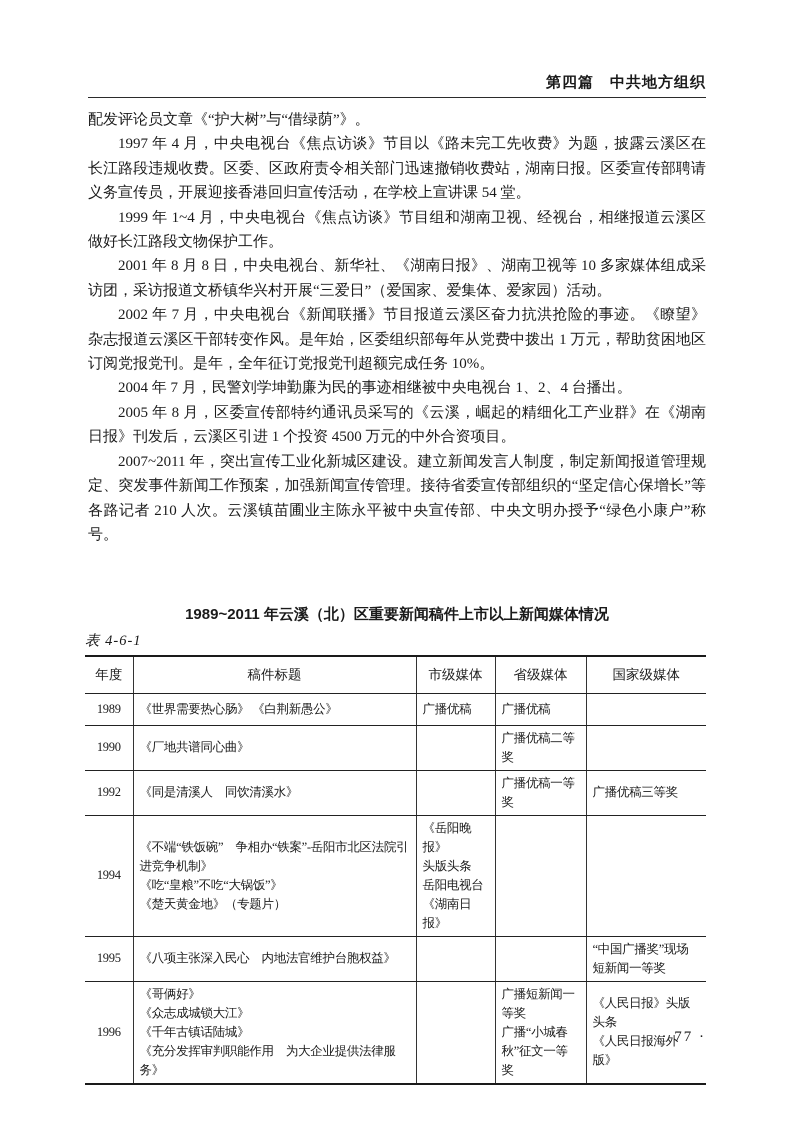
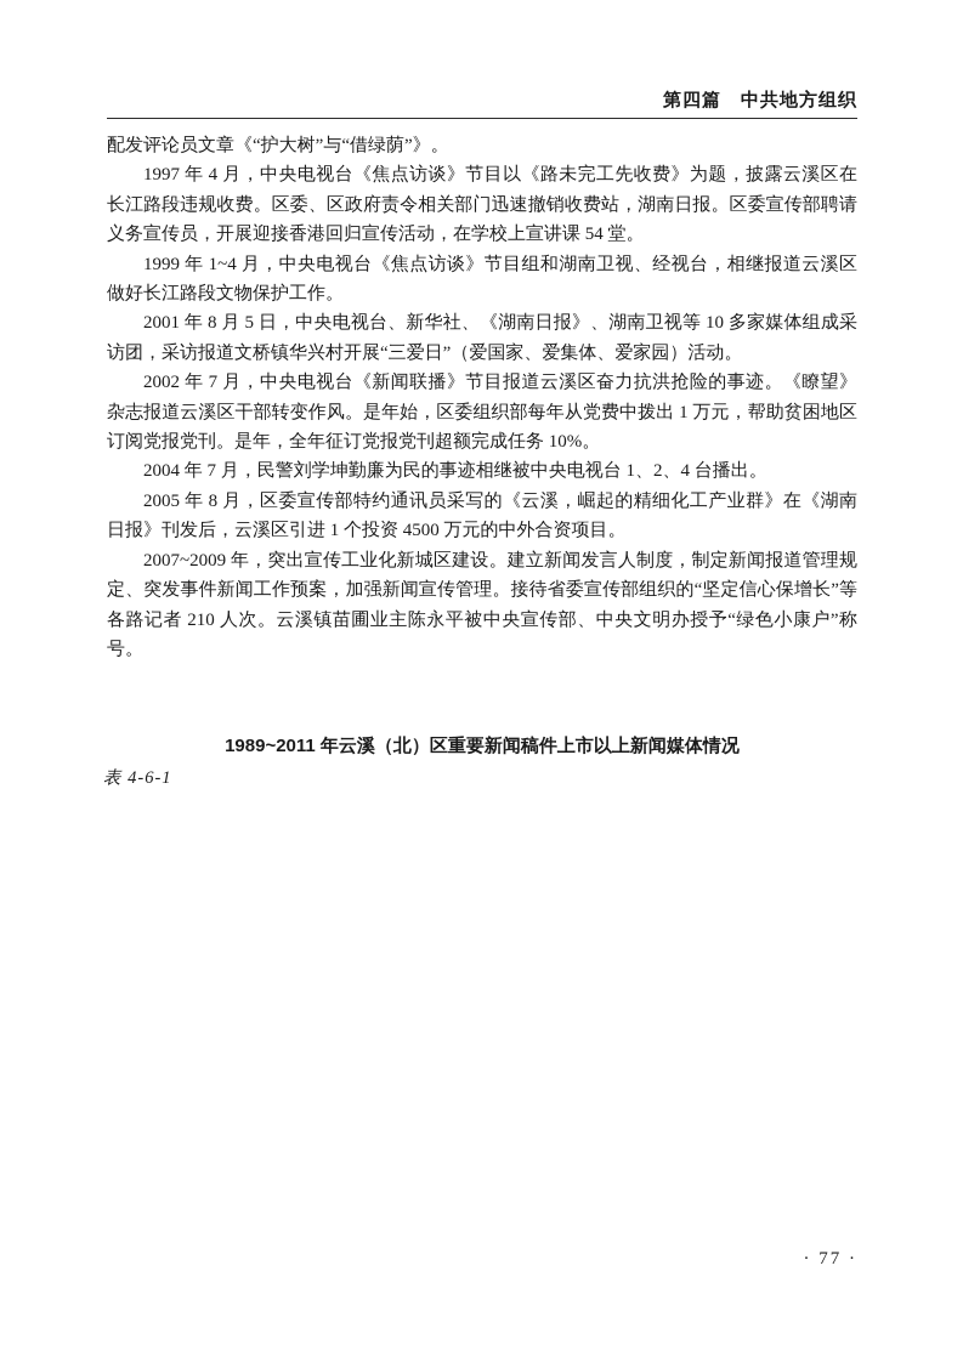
  第四篇 中共地方组织
  配发评论员文章《“护大树”与“借绿荫”》。
  1997 年 4 月，中央电视台《焦点访谈》节目以《路未完工先收费》为题，披露云溪区在长江路段违规收费。区委、区政府责令相关部门迅速撤销收费站，湖南日报。区委宣传部聘请义务宣传员，开展迎接香港回归宣传活动，在学校上宣讲课 54 堂。
  1999 年 1~4 月，中央电视台《焦点访谈》节目组和湖南卫视、经视台，相继报道云溪区做好长江路段文物保护工作。
- 2001 年 8 月 8 日，中央电视台、新华社、《湖南日报》、湖南卫视等 10 多家媒体组成采访团，采访报道文桥镇华兴村开展“三爱日”（爱国家、爱集体、爱家园）活动。
+ 2001 年 8 月 5 日，中央电视台、新华社、《湖南日报》、湖南卫视等 10 多家媒体组成采访团，采访报道文桥镇华兴村开展“三爱日”（爱国家、爱集体、爱家园）活动。
  2002 年 7 月，中央电视台《新闻联播》节目报道云溪区奋力抗洪抢险的事迹。《瞭望》杂志报道云溪区干部转变作风。是年始，区委组织部每年从党费中拨出 1 万元，帮助贫困地区订阅党报党刊。是年，全年征订党报党刊超额完成任务 10%。
  2004 年 7 月，民警刘学坤勤廉为民的事迹相继被中央电视台 1、2、4 台播出。
  2005 年 8 月，区委宣传部特约通讯员采写的《云溪，崛起的精细化工产业群》在《湖南日报》刊发后，云溪区引进 1 个投资 4500 万元的中外合资项目。
- 2007~2011 年，突出宣传工业化新城区建设。建立新闻发言人制度，制定新闻报道管理规定、突发事件新闻工作预案，加强新闻宣传管理。接待省委宣传部组织的“坚定信心保增长”等各路记者 210 人次。云溪镇苗圃业主陈永平被中央宣传部、中央文明办授予“绿色小康户”称号。
+ 2007~2009 年，突出宣传工业化新城区建设。建立新闻发言人制度，制定新闻报道管理规定、突发事件新闻工作预案，加强新闻宣传管理。接待省委宣传部组织的“坚定信心保增长”等各路记者 210 人次。云溪镇苗圃业主陈永平被中央宣传部、中央文明办授予“绿色小康户”称号。
  1989~2011 年云溪（北）区重要新闻稿件上市以上新闻媒体情况
  表 4-6-1
- 年度	稿件标题	市级媒体	省级媒体	国家级媒体
- 1989	《世界需要热心肠》 《白荆新愚公》	广播优稿	广播优稿
- 1990	《厂地共谱同心曲》		广播优稿二等奖
- 1992	《同是清溪人 同饮清溪水》		广播优稿一等奖	广播优稿三等奖
- 1994	《不端“铁饭碗” 争相办“铁案”-岳阳市北区法院引进竞争机制》 《吃“皇粮”不吃“大锅饭”》 《楚天黄金地》（专题片）	《岳阳晚报》 头版头条 岳阳电视台 《湖南日报》
- 1995	《八项主张深入民心 内地法官维护台胞权益》			“中国广播奖”现场短新闻一等奖
- 1996	《哥俩好》 《众志成城锁大江》 《千年古镇话陆城》 《充分发挥审判职能作用 为大企业提供法律服务》		广播短新闻一等奖 广播“小城春秋”征文一等奖	《人民日报》头版头条 《人民日报海外版》
  · 77 ·
